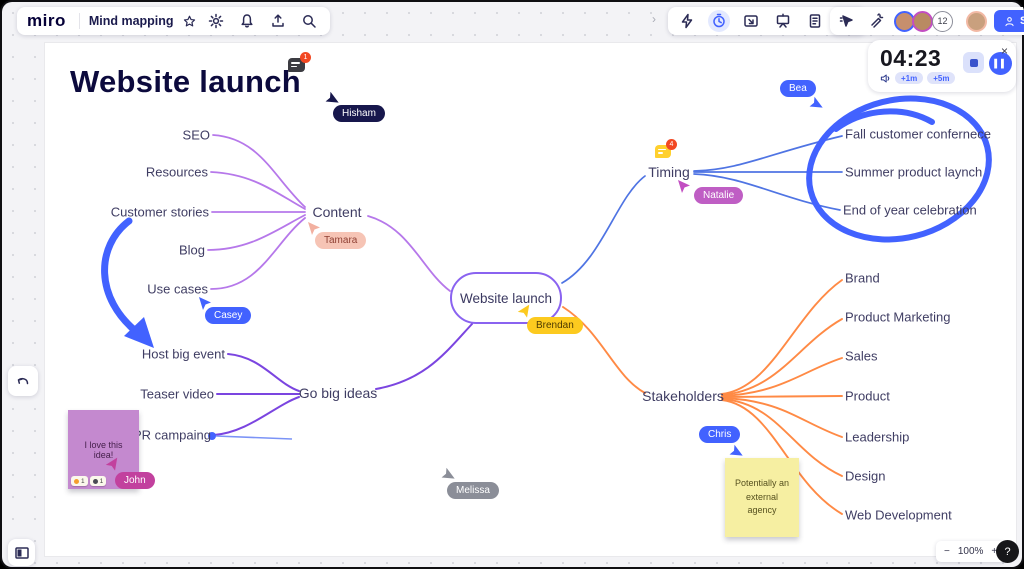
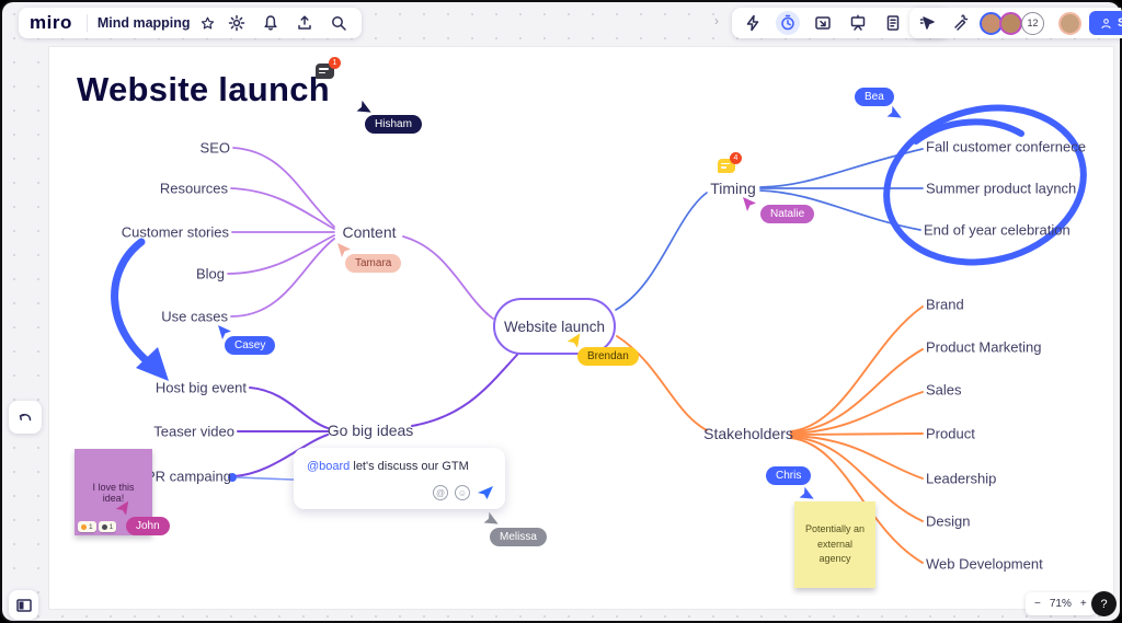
  Website launch
  SEO
  Resources
  Customer stories
  Blog
  Use cases
  Content
  Host big event
  Teaser video
  R campaing
  Go big ideas
  Website launch
  Timing
  Fall customer confernece
  Summer product laynch
  End of year celebration
  Stakeholders
  Brand
  Product Marketing
  Sales
  Product
  Leadership
  Design
  Web Development
  I love this idea!
  Potentially an external agency
+ @board let's discuss our GTM
+ @
+ ☺
  Hisham
  Tamara
  Casey
  Brendan
  Natalie
  Bea
  Chris
  Melissa
  John
  miro
  Mind mapping
  ›
  12
- 04:23
- +1m
- +5m
- ▌▌
- ×
  −
- 100%
+ 71%
  +
  ?
